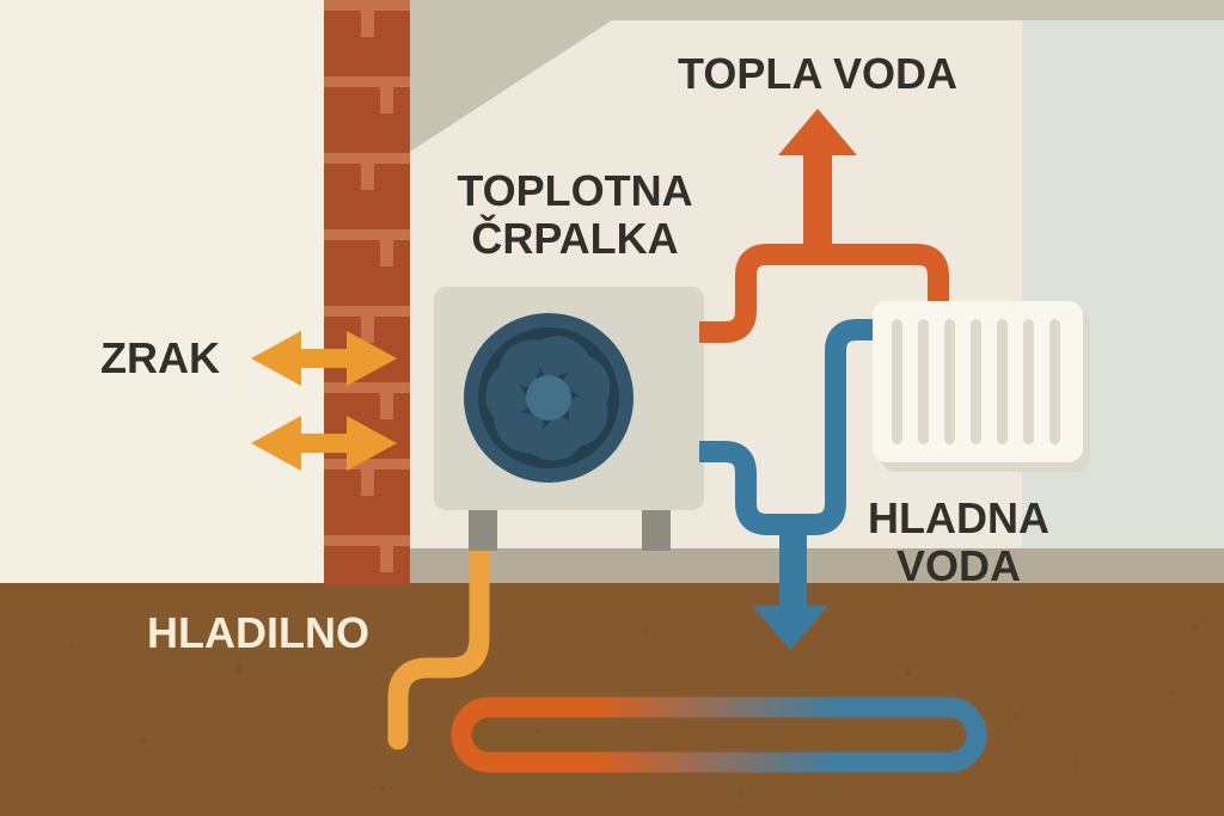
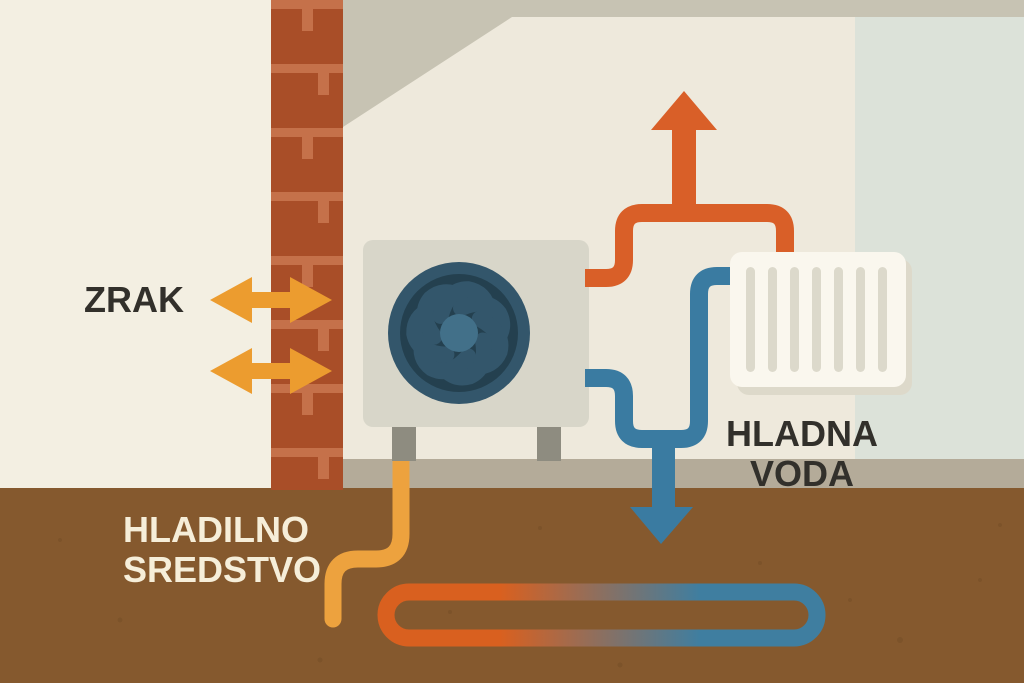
- TOPLA VODA
- TOPLOTNA
- ČRPALKA
  ZRAK
  HLADNA
  VODA
  HLADILNO
+ SREDSTVO
